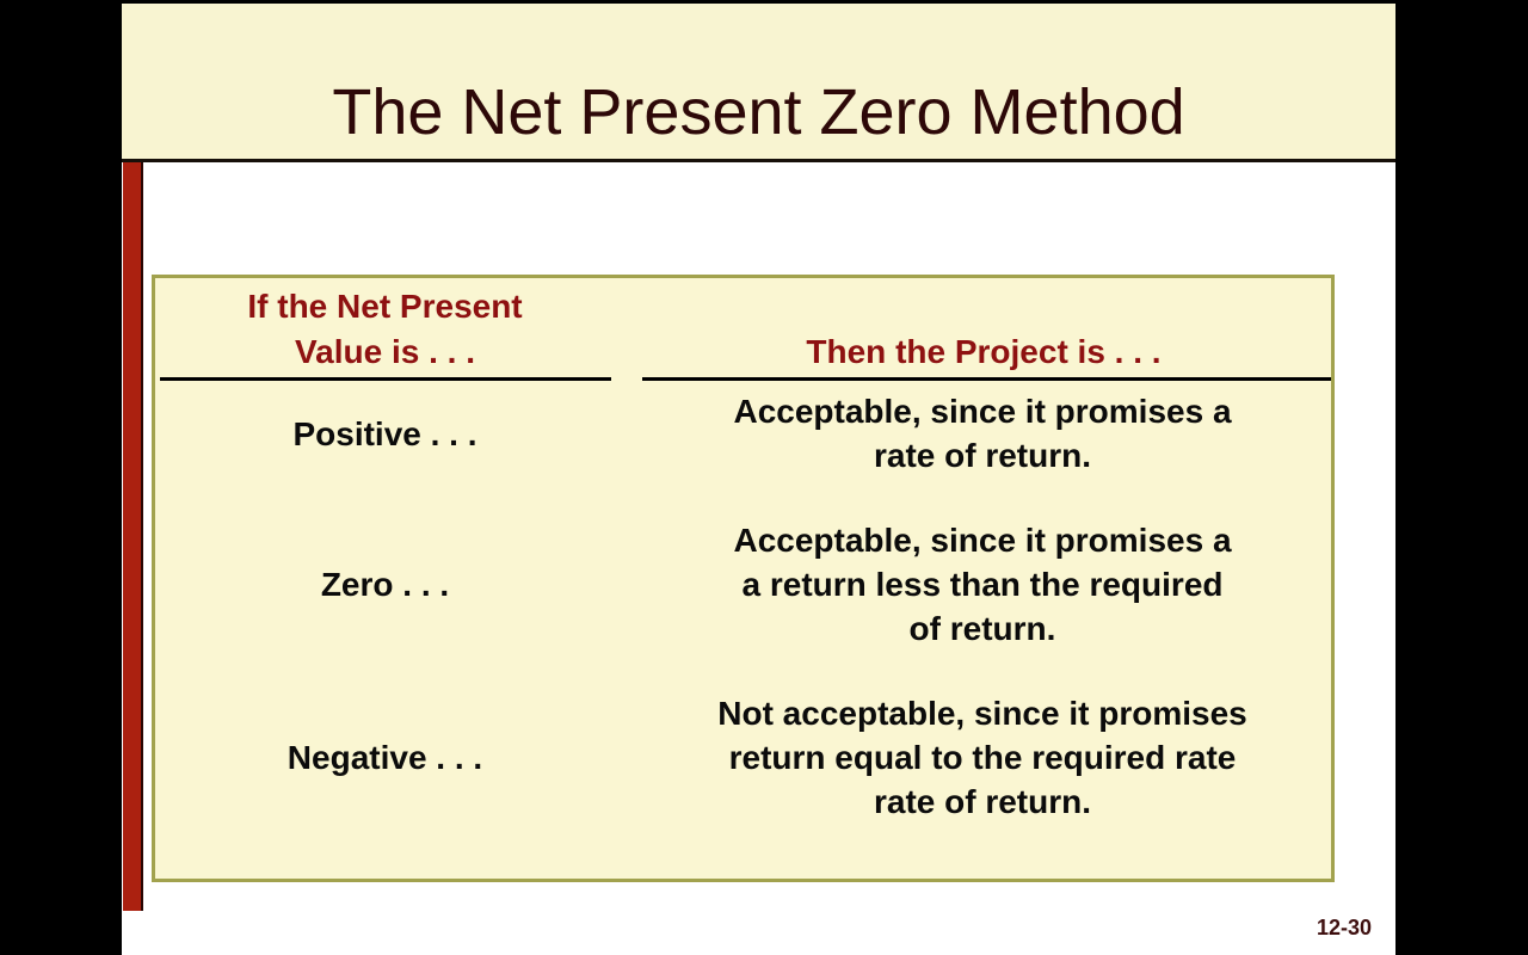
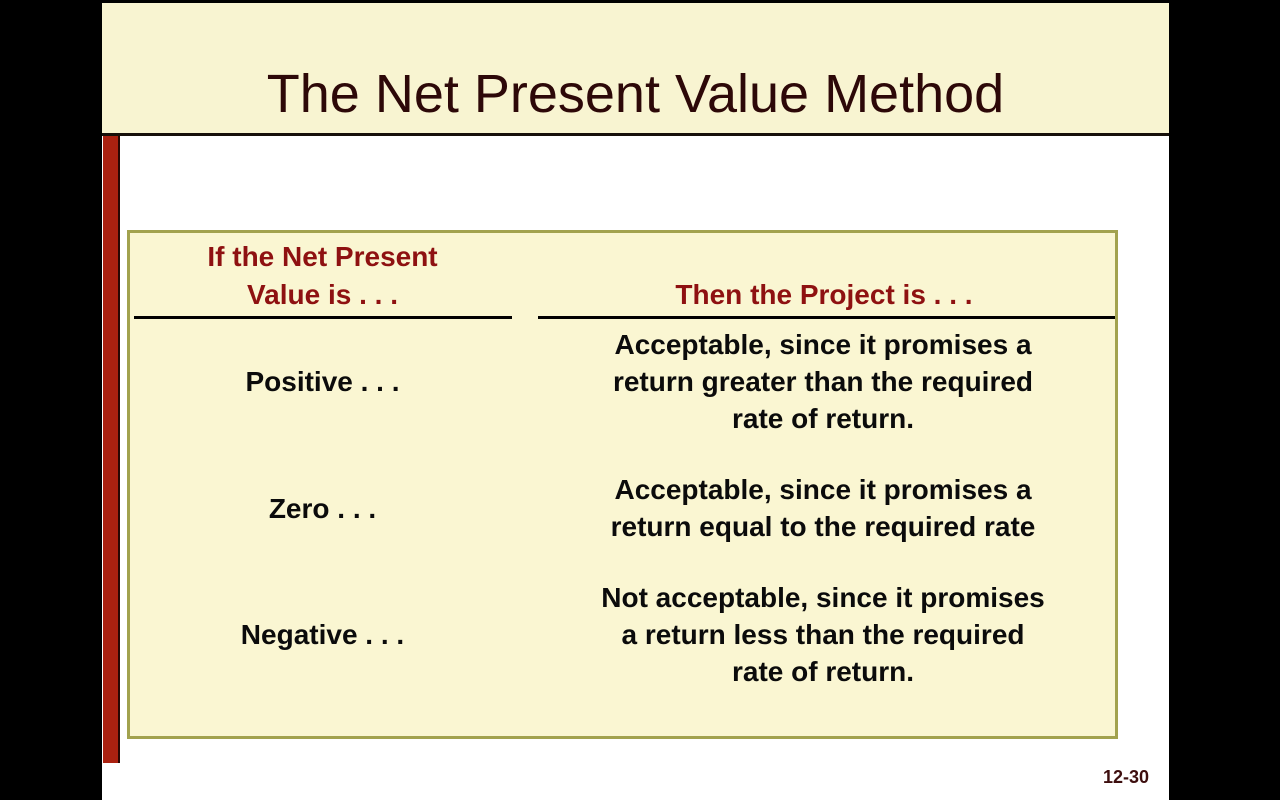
- The Net Present Zero Method
+ The Net Present Value Method
  If the Net Present
  Value is . . .
  Then the Project is . . .
  Positive . . .
  Acceptable, since it promises a
+ return greater than the required
  rate of return.
  Zero . . .
  Acceptable, since it promises a
- a return less than the required
+ return equal to the required rate
- of return.
  Negative . . .
  Not acceptable, since it promises
- return equal to the required rate
+ a return less than the required
  rate of return.
  12-30
